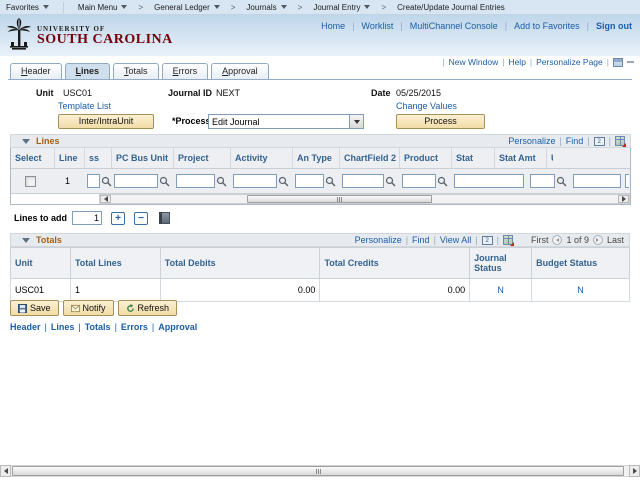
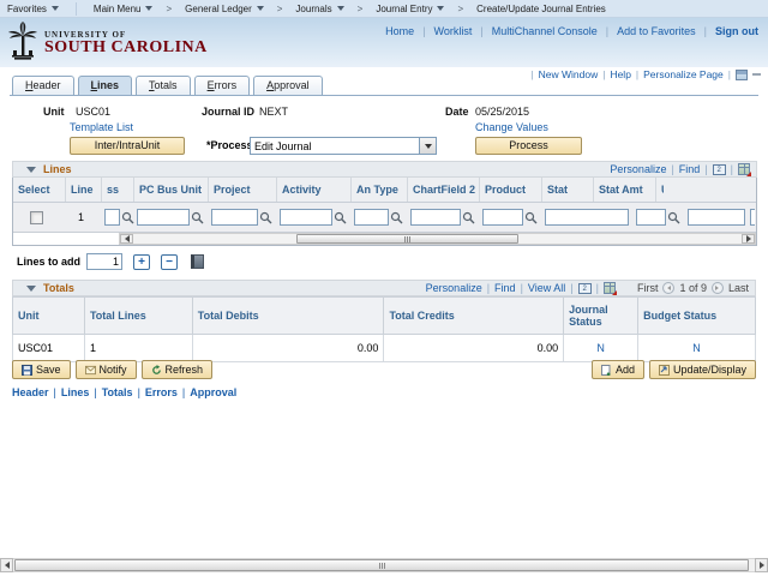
  Favorites
  Main Menu
  >
  General Ledger
  >
  Journals
  >
  Journal Entry
  >
  Create/Update Journal Entries
  UNIVERSITY OF
  SOUTH CAROLINA
  Home
  |
  Worklist
  |
  MultiChannel Console
  |
  Add to Favorites
  |
  Sign out
  |
  New Window
  |
  Help
  |
  Personalize Page
  |
  Header
  Lines
  Totals
  Errors
  Approval
  Unit
  USC01
  Journal ID
  NEXT
  Date
  05/25/2015
  Template List
  Change Values
  Inter/IntraUnit
  *Proces
  Edit Journal
  Process
  Lines
  Personalize
  |
  Find
  |
  |
  Select
  Line
  ss
  PC Bus Unit
  Project
  Activity
  An Type
  ChartField 2
  Product
  Stat
  Stat Amt
  1
  Lines to add
  1
  +
  −
  Totals
  Personalize
  |
  Find
  |
  View All
  |
  |
  First
  1 of 9
  Last
  Unit	Total Lines	Total Debits	Total Credits	Journal Status	Budget Status
  USC01	1	0.00	0.00	N	N
  Save
  Notify
  Refresh
+ Add
+ Update/Display
  Header
  |
  Lines
  |
  Totals
  |
  Errors
  |
  Approval
